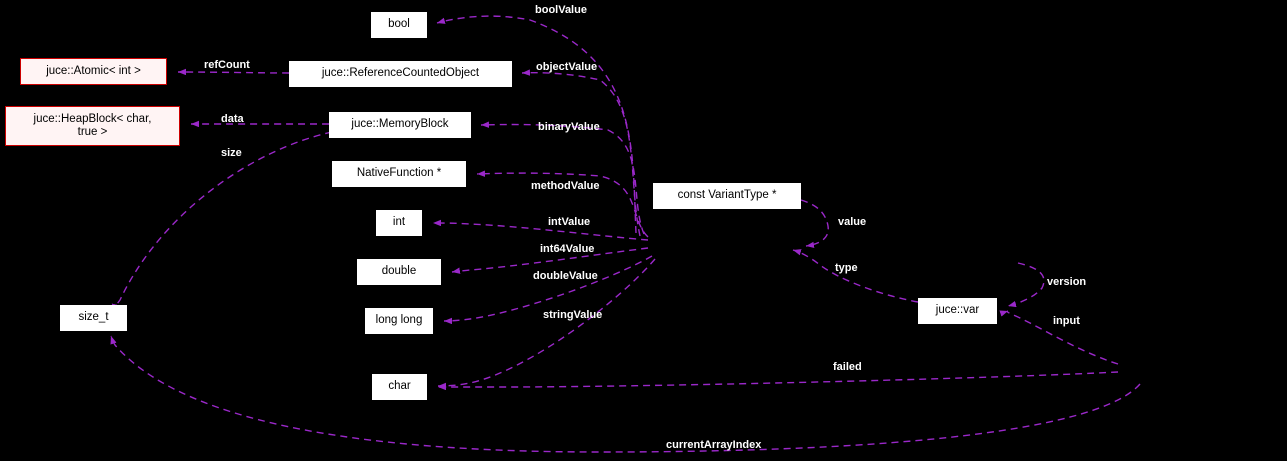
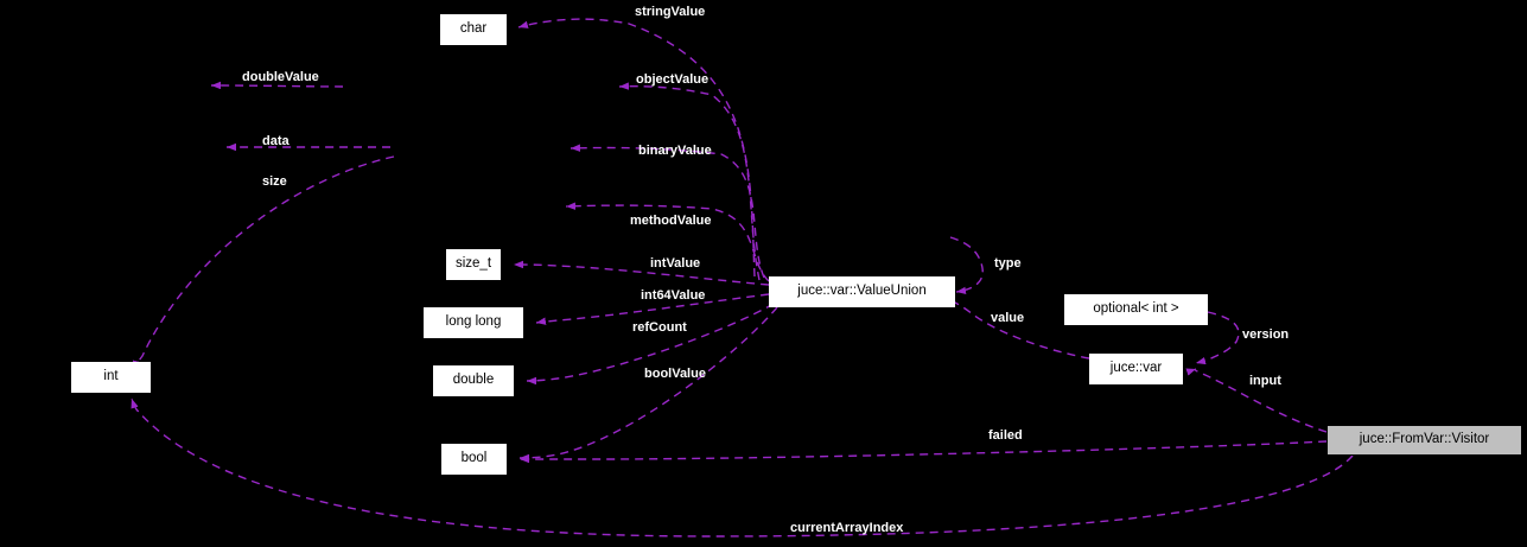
- bool
+ char
- juce::Atomic< int >
- juce::ReferenceCountedObject
- juce::HeapBlock< char,
- true >
- juce::MemoryBlock
- NativeFunction *
- const VariantType *
- int
+ size_t
+ juce::var::ValueUnion
+ optional< int >
- double
+ long long
  juce::var
- size_t
+ int
- long long
+ double
+ juce::FromVar::Visitor
- char
+ bool
- boolValue
+ stringValue
- refCount
+ doubleValue
  objectValue
  data
  binaryValue
  size
  methodValue
- value
+ type
  intValue
  int64Value
- type
+ value
- doubleValue
+ refCount
  version
- stringValue
+ boolValue
  input
  failed
  currentArrayIndex
